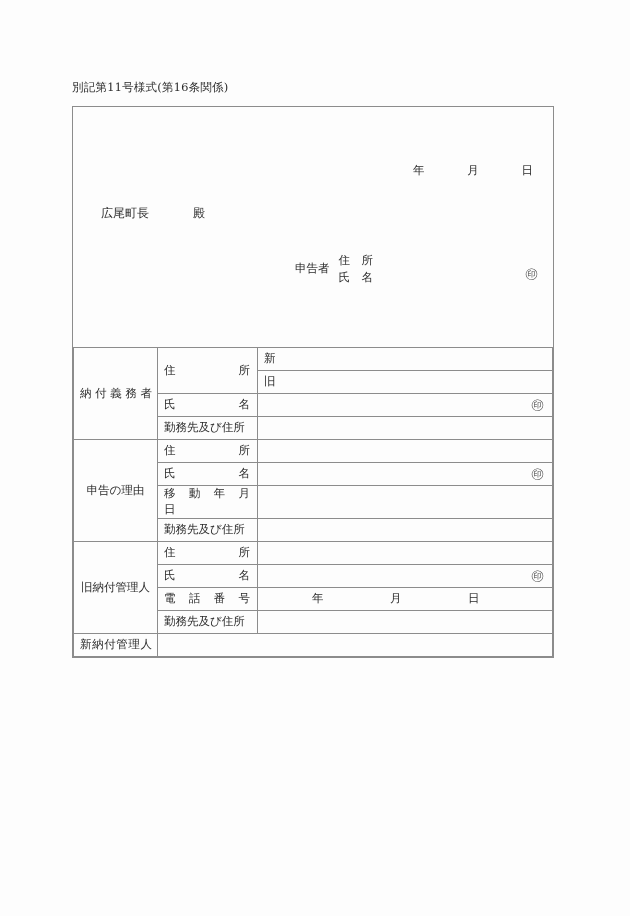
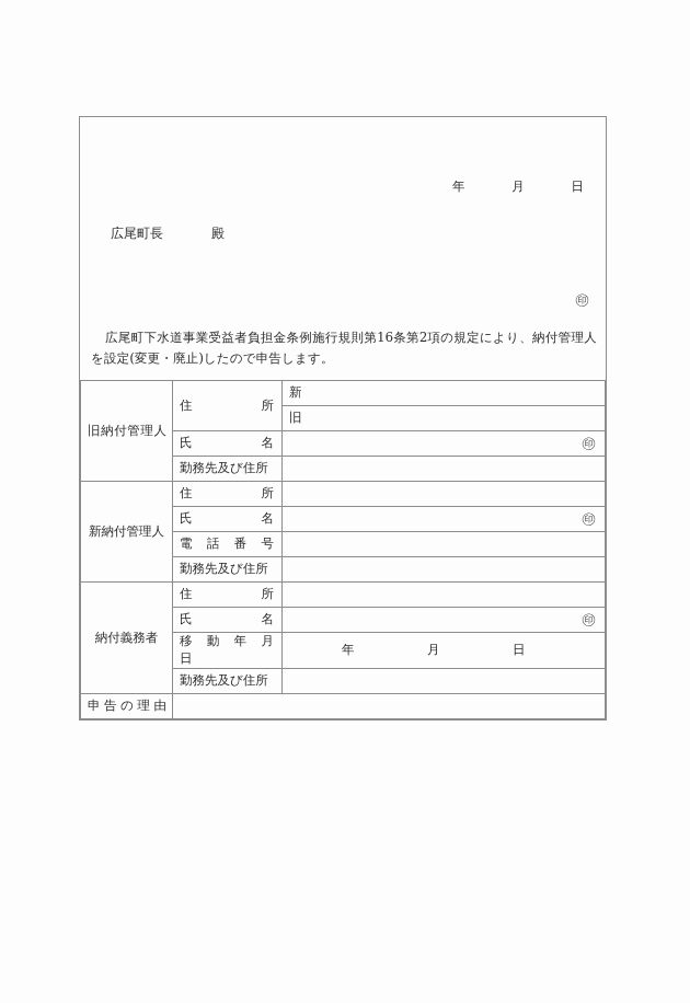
- 別記第11号様式(第16条関係)
  年
  月
  日
  広尾町長 殿
- 申告者
- 住 所
- 氏 名
  ㊞
+ 広尾町下水道事業受益者負担金条例施行規則第16条第2項の規定により、納付管理人を設定(変更・廃止)したので申告します。
- 納付義務者	住 所	新
+ 旧納付管理人	住 所	新
  旧
  氏 名	㊞
  勤務先及び住所
- 申告の理由	住 所
+ 新納付管理人	住 所
  氏 名	㊞
- 移 動 年 月 日
+ 電 話 番 号
  勤務先及び住所
- 旧納付管理人	住 所
+ 納付義務者	住 所
  氏 名	㊞
- 電 話 番 号	年 月 日
+ 移 動 年 月 日	年 月 日
  勤務先及び住所
- 新納付管理人
+ 申告の理由
